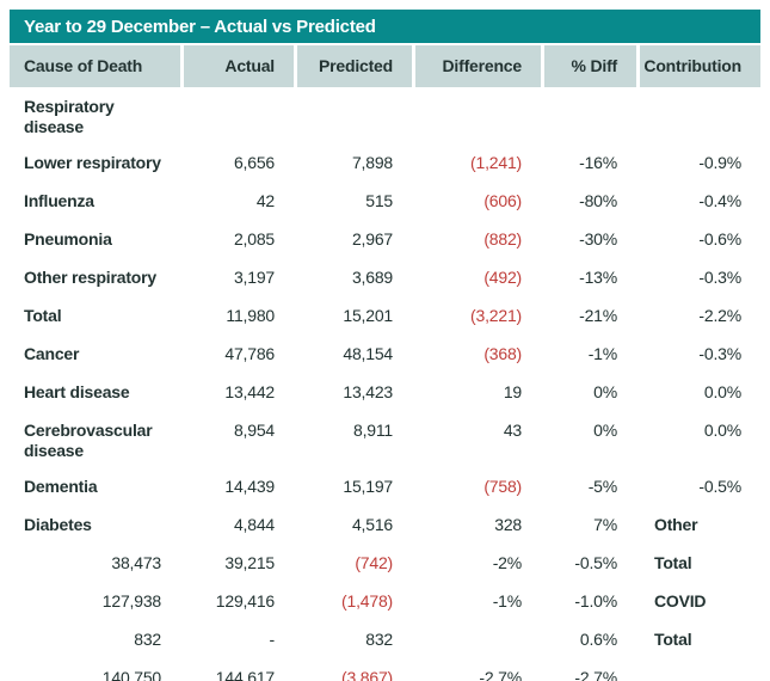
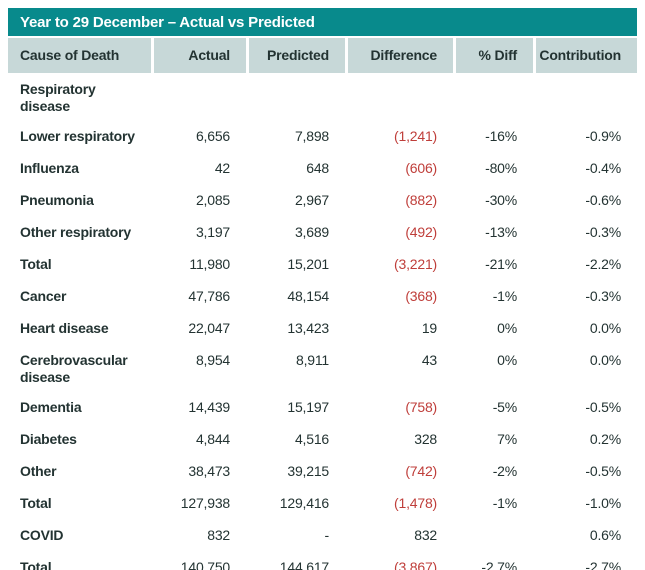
  Year to 29 December – Actual vs Predicted
  Cause of Death
  Actual
  Predicted
  Difference
  % Diff
  Contribution
  Respiratory disease
  Lower respiratory
  6,656
  7,898
  (1,241)
  -16%
  -0.9%
  Influenza
  42
- 515
+ 648
  (606)
  -80%
  -0.4%
  Pneumonia
  2,085
  2,967
  (882)
  -30%
  -0.6%
  Other respiratory
  3,197
  3,689
  (492)
  -13%
  -0.3%
  Total
  11,980
  15,201
  (3,221)
  -21%
  -2.2%
  Cancer
  47,786
  48,154
  (368)
  -1%
  -0.3%
  Heart disease
- 13,442
+ 22,047
  13,423
  19
  0%
  0.0%
  Cerebrovascular disease
  8,954
  8,911
  43
  0%
  0.0%
  Dementia
  14,439
  15,197
  (758)
  -5%
  -0.5%
  Diabetes
  4,844
  4,516
  328
  7%
+ 0.2%
  Other
  38,473
  39,215
  (742)
  -2%
  -0.5%
  Total
  127,938
  129,416
  (1,478)
  -1%
  -1.0%
  COVID
  832
  -
  832
  0.6%
  Total
  140,750
  144,617
  (3,867)
  -2.7%
  -2.7%
